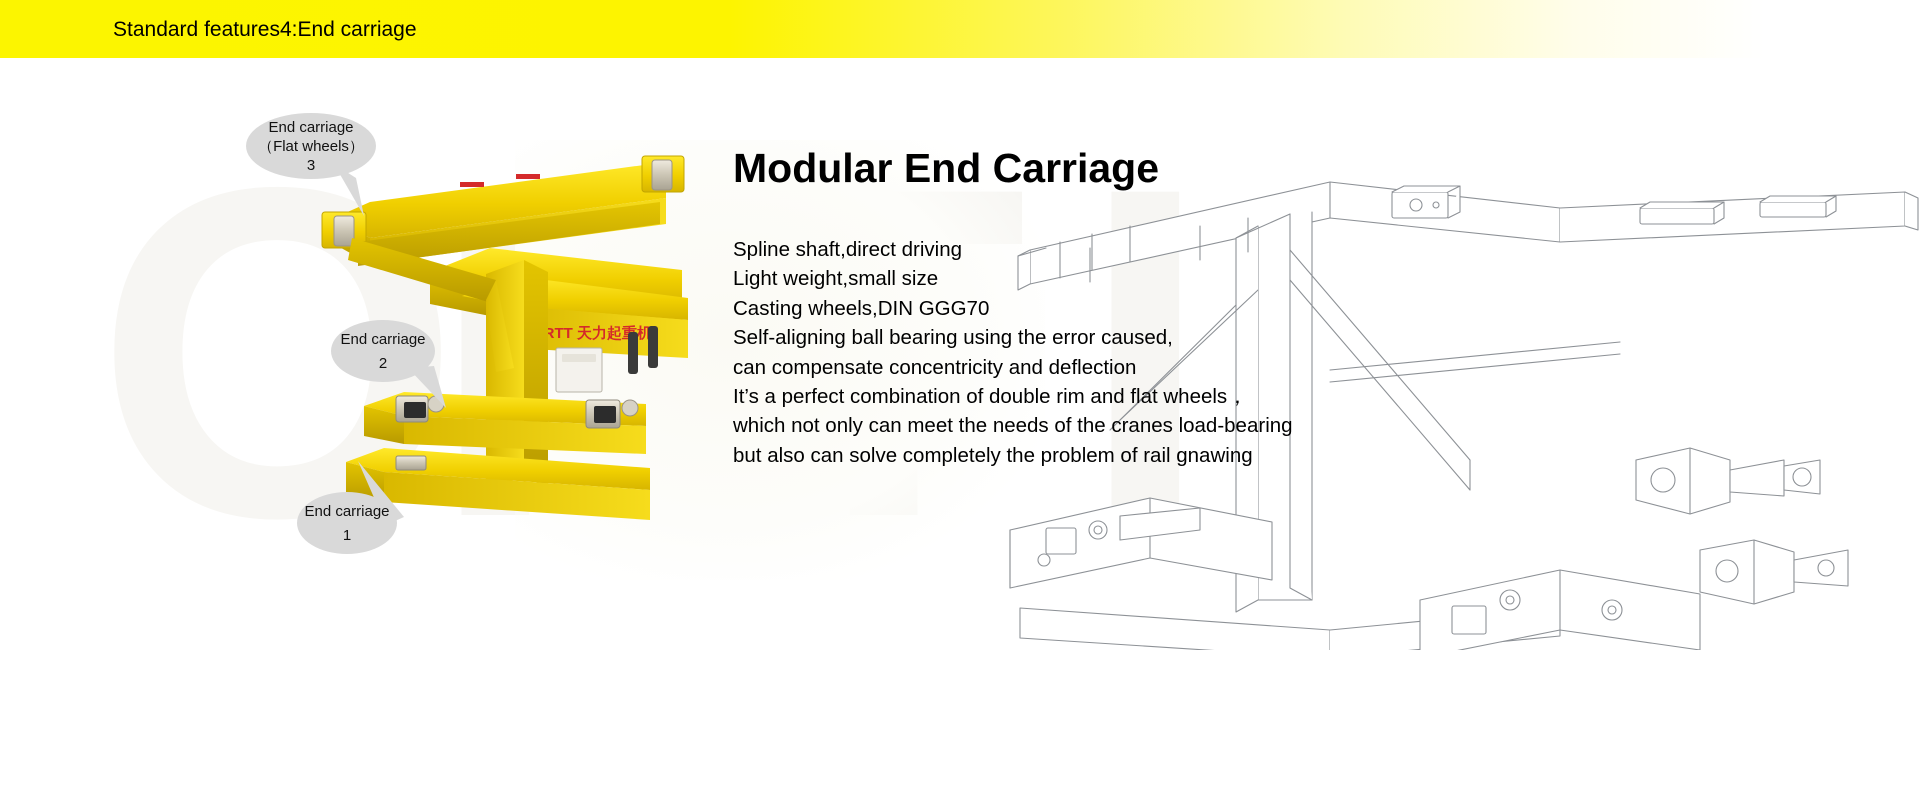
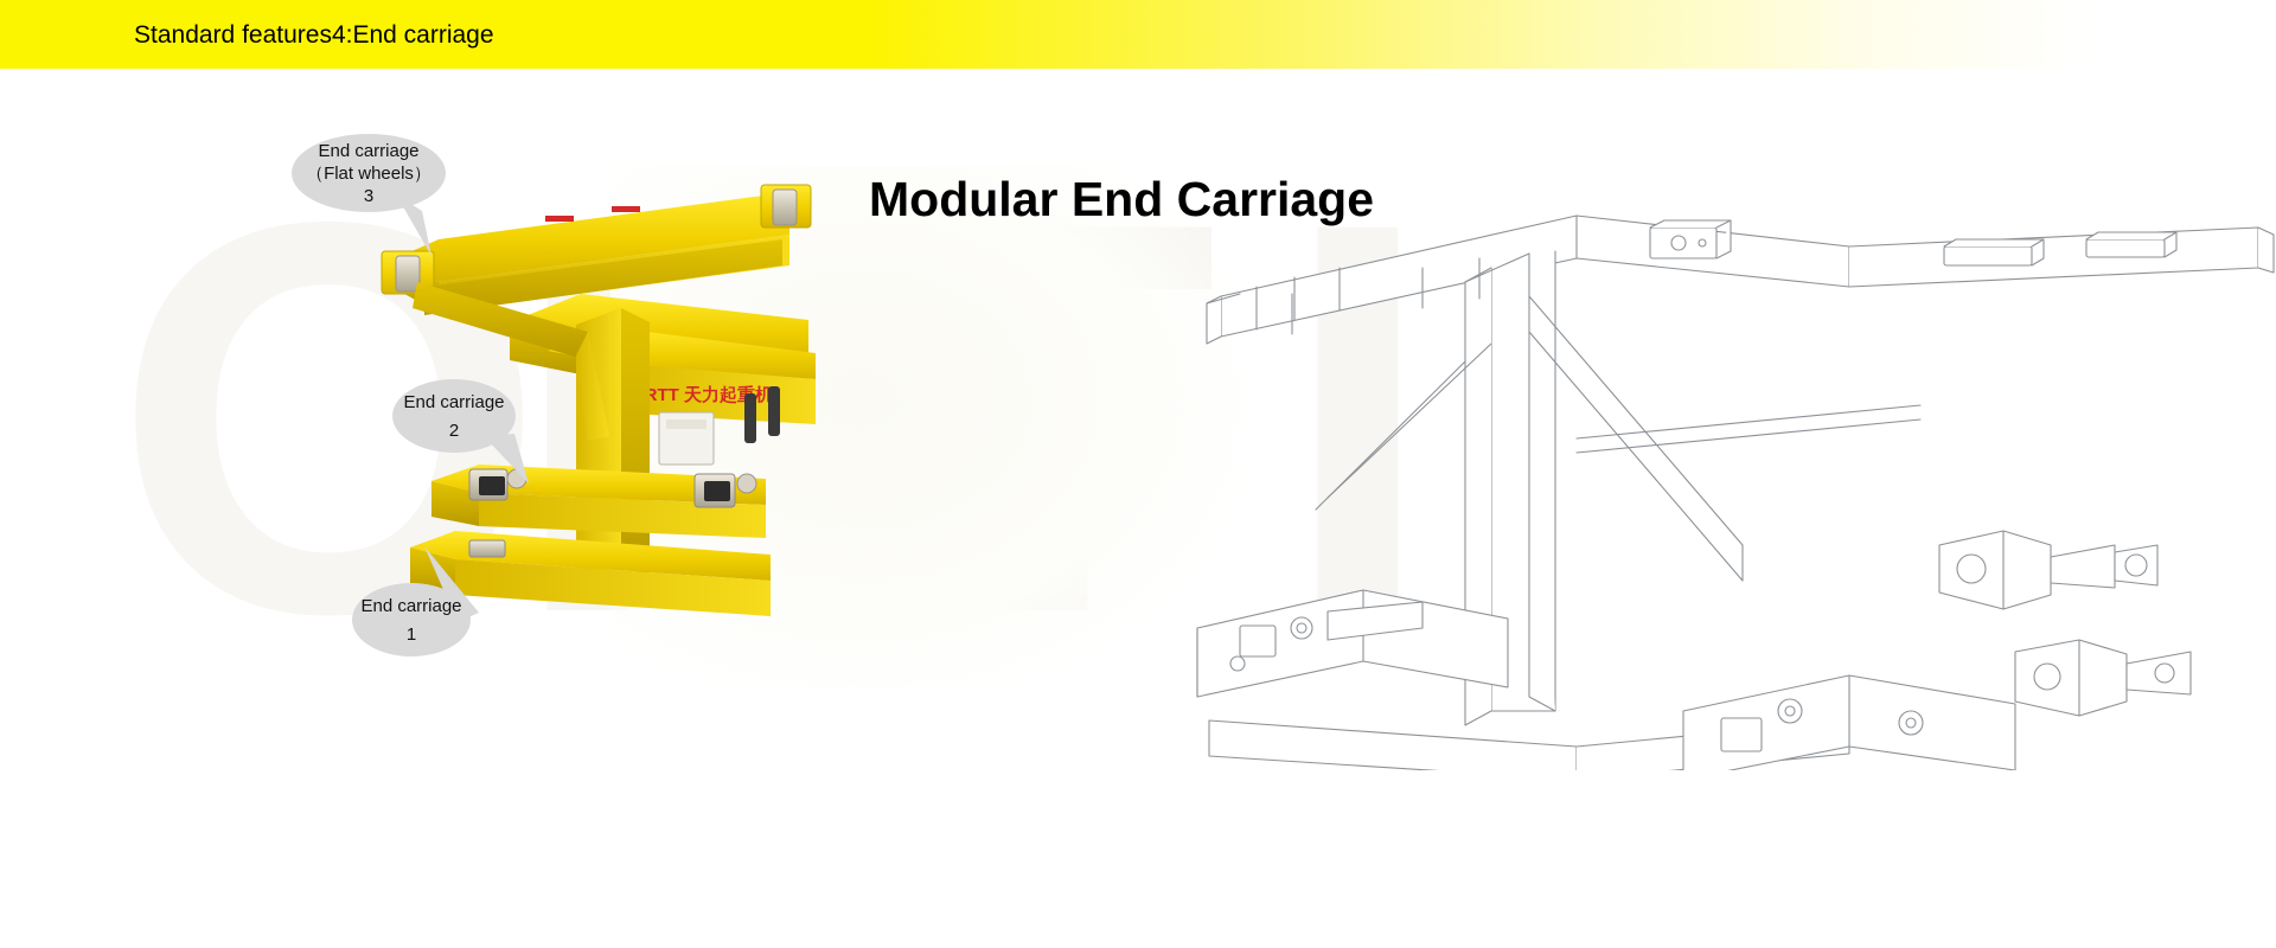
  Standard features4:End carriage
  O
  I
  RTT 天力起机
  End carriage
  （Flat wheels）
  3
  End carriage
  2
  End carriage
  1
  Modular End Carriage
- Spline shaft,direct driving
- Light weight,small size
- Casting wheels,DIN GGG70
- Self-aligning ball bearing using the error caused,
- can compensate concentricity and deflection
- It’s a perfect combination of double rim and flat wheels，
- which not only can meet the needs of the cranes load-bearing
- but also can solve completely the problem of rail gnawing
